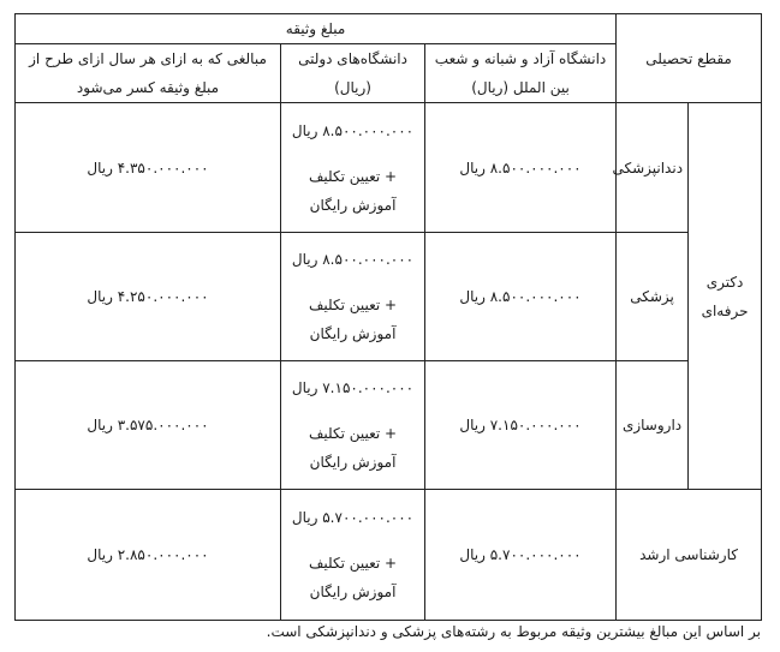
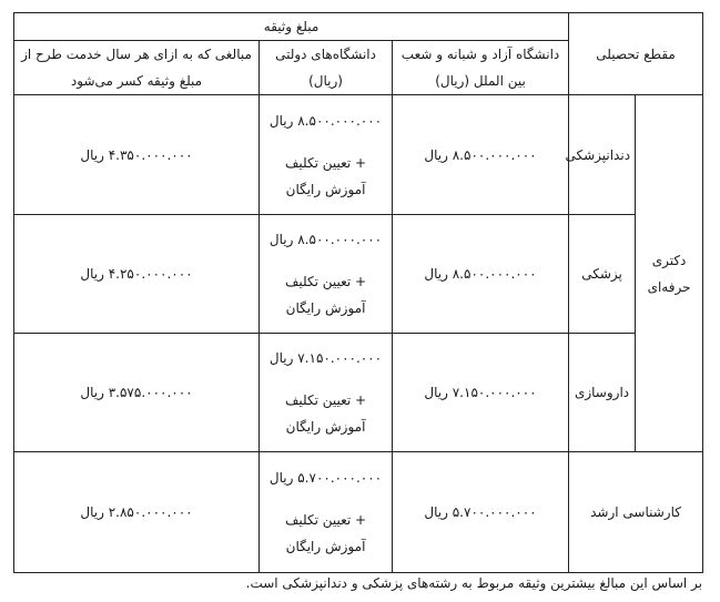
  مقطع تحصیلی	مبلغ وثیقه
- دانشگاه آزاد و شبانه و شعب بین الملل (ریال)	دانشگاههای دولتی (ریال)	مبالغی که به ازای هر سال ازای طرح از مبلغ وثیقه کسر می‌شود
+ دانشگاه آزاد و شبانه و شعب بین الملل (ریال)	دانشگاههای دولتی (ریال)	مبالغی که به ازای هر سال خدمت طرح از مبلغ وثیقه کسر می‌شود
  دکتری حرفه‌ای	دندانپزشکی	۸.۵۰۰.۰۰۰.۰۰۰ ریال	۸.۵۰۰.۰۰۰.۰۰۰ ریال + تعیین تکلیف آموزش رایگان	۴.۳۵۰.۰۰۰.۰۰۰ ریال
  پزشکی	۸.۵۰۰.۰۰۰.۰۰۰ ریال	۸.۵۰۰.۰۰۰.۰۰۰ ریال + تعیین تکلیف آموزش رایگان	۴.۲۵۰.۰۰۰.۰۰۰ ریال
  داروسازی	۷.۱۵۰.۰۰۰.۰۰۰ ریال	۷.۱۵۰.۰۰۰.۰۰۰ ریال + تعیین تکلیف آموزش رایگان	۳.۵۷۵.۰۰۰.۰۰۰ ریال
  کارشناسی ارشد	۵.۷۰۰.۰۰۰.۰۰۰ ریال	۵.۷۰۰.۰۰۰.۰۰۰ ریال + تعیین تکلیف آموزش رایگان	۲.۸۵۰.۰۰۰.۰۰۰ ریال
  بر اساس این مبالغ بیشترین وثیقه مربوط به رشته‌های پزشکی و دندانپزشکی است.
